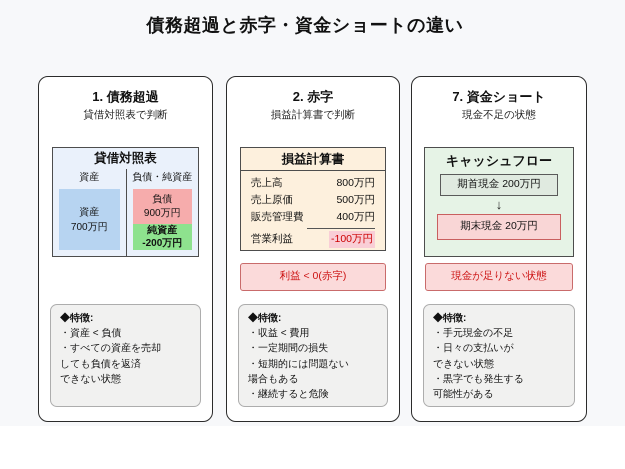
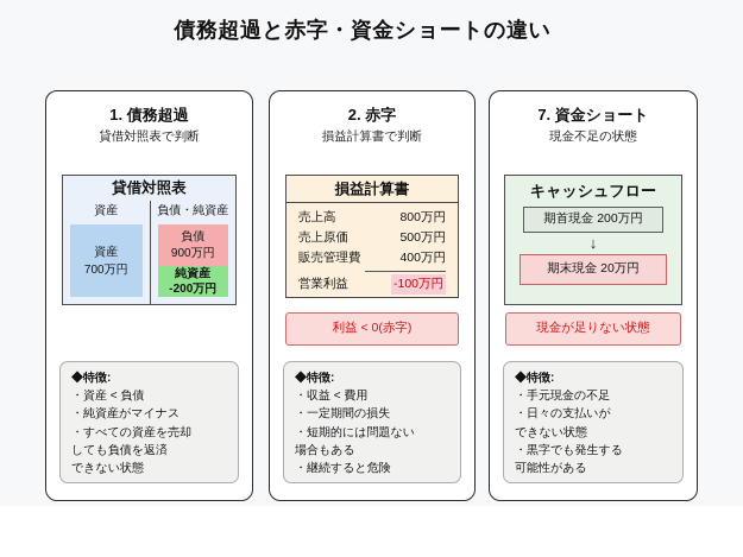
  債務超過と赤字・資金ショートの違い
  1. 債務超過
  貸借対照表で判断
  貸借対照表
  資産
  資産
  700万円
  負債・純資産
  負債
  900万円
  純資産
  -200万円
  ◆特徴:
  ・資産 < 負債
+ ・純資産がマイナス
  ・すべての資産を売却
  しても負債を返済
  できない状態
  2. 赤字
  損益計算書で判断
  損益計算書
  売上高
  800万円
  売上原価
  500万円
  販売管理費
  400万円
  営業利益
  -100万円
  利益 < 0(赤字)
  ◆特徴:
  ・収益 < 費用
  ・一定期間の損失
  ・短期的には問題ない
  場合もある
  ・継続すると危険
  7. 資金ショート
  現金不足の状態
  キャッシュフロー
  期首現金 200万円
  ↓
  期末現金 20万円
  現金が足りない状態
  ◆特徴:
  ・手元現金の不足
  ・日々の支払いが
  できない状態
  ・黒字でも発生する
  可能性がある
